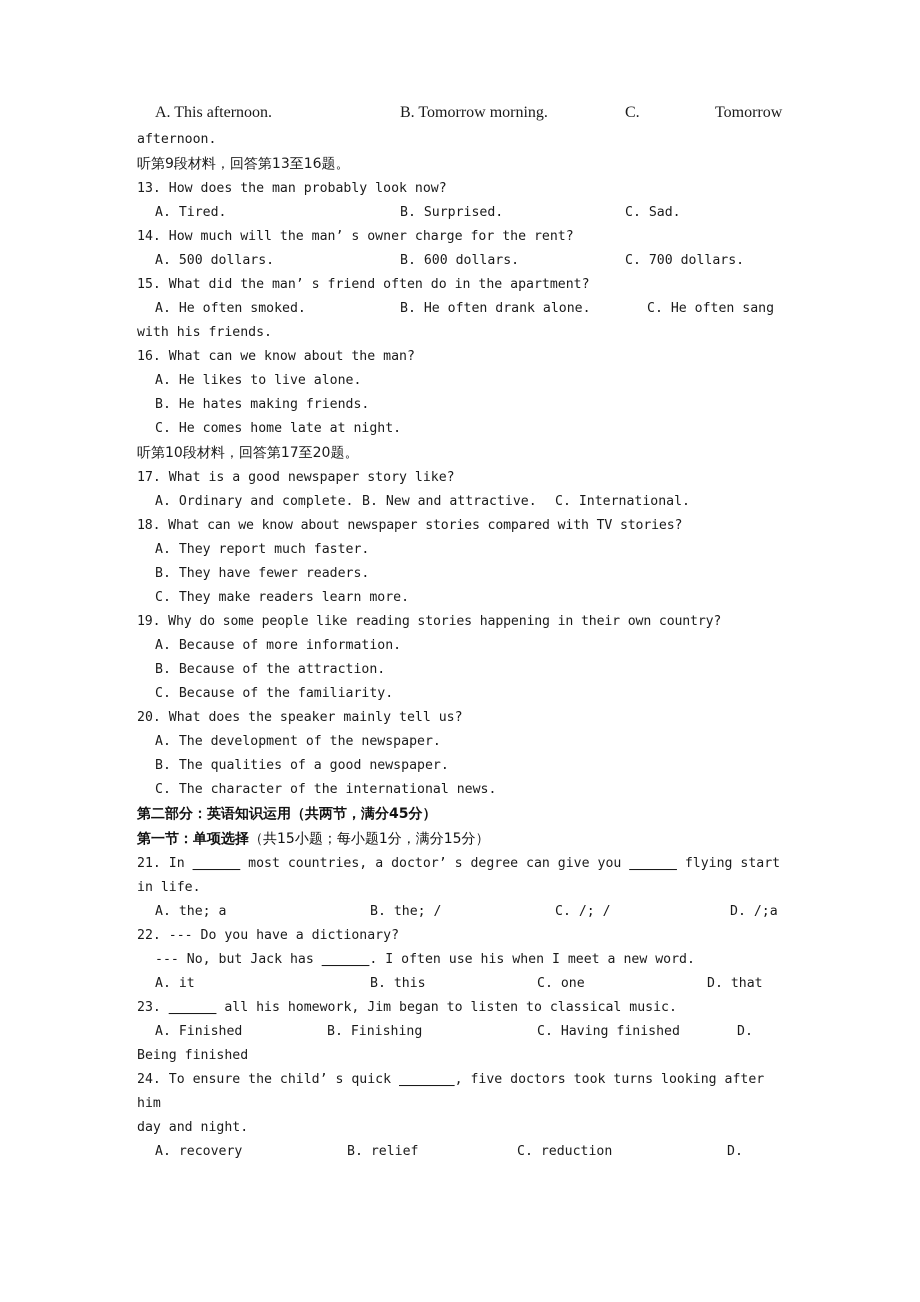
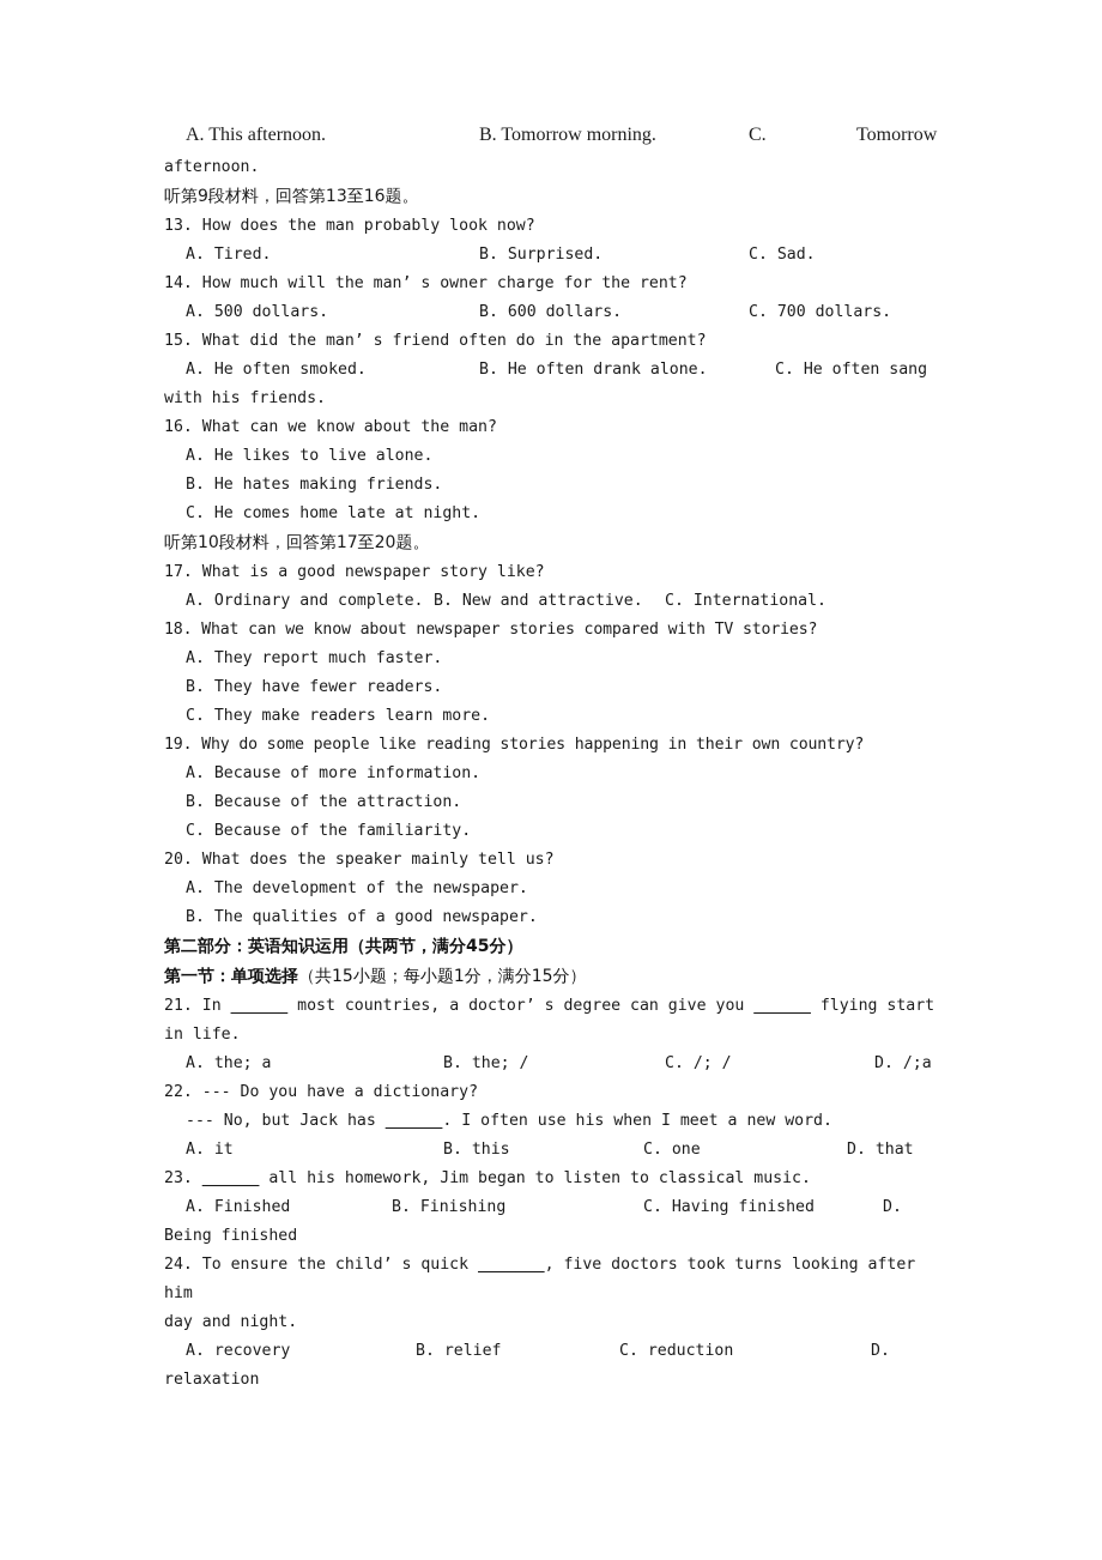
  A. This afternoon.
  B. Tomorrow morning.
  C.
  Tomorrow
  afternoon.
  听第9段材料，回答第13至16题。
  13. How does the man probably look now?
  A. Tired.
  B. Surprised.
  C. Sad.
  14. How much will the man’ s owner charge for the rent?
  A. 500 dollars.
  B. 600 dollars.
  C. 700 dollars.
  15. What did the man’ s friend often do in the apartment?
  A. He often smoked.
  B. He often drank alone.
  C. He often sang
  with his friends.
  16. What can we know about the man?
  A. He likes to live alone.
  B. He hates making friends.
  C. He comes home late at night.
  听第10段材料，回答第17至20题。
  17. What is a good newspaper story like?
  A. Ordinary and complete.
  B. New and attractive.
  C. International.
  18. What can we know about newspaper stories compared with TV stories?
  A. They report much faster.
  B. They have fewer readers.
  C. They make readers learn more.
  19. Why do some people like reading stories happening in their own country?
  A. Because of more information.
  B. Because of the attraction.
  C. Because of the familiarity.
  20. What does the speaker mainly tell us?
  A. The development of the newspaper.
  B. The qualities of a good newspaper.
- C. The character of the international news.
  第二部分：英语知识运用（共两节，满分45分）
  第一节：单项选择（共15小题；每小题1分，满分15分）
  21. In ______ most countries, a doctor’ s degree can give you ______ flying start
  in life.
  A. the; a
  B. the; /
  C. /; /
  D. /;a
  22. --- Do you have a dictionary?
  --- No, but Jack has ______. I often use his when I meet a new word.
  A. it
  B. this
  C. one
  D. that
  23. ______ all his homework, Jim began to listen to classical music.
  A. Finished
  B. Finishing
  C. Having finished
  D.
  Being finished
  24. To ensure the child’ s quick _______, five doctors took turns looking after him
  day and night.
  A. recovery
  B. relief
  C. reduction
  D.
+ relaxation
